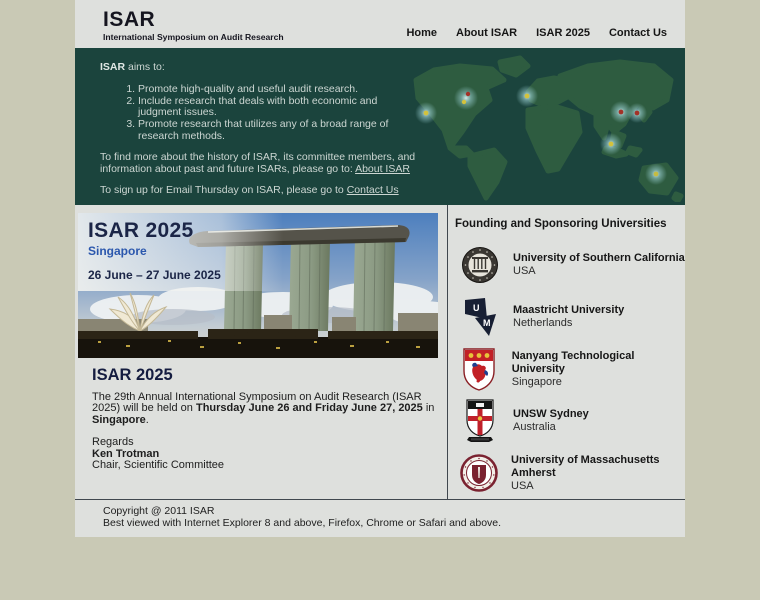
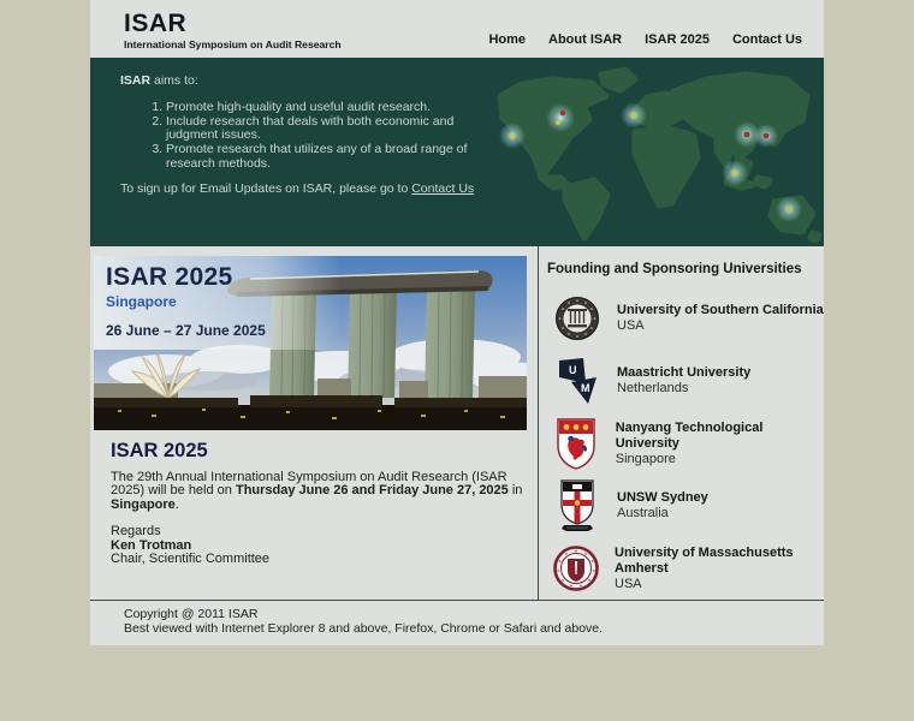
  ISAR
  International Symposium on Audit Research
  Home
  About ISAR
  ISAR 2025
  Contact Us
  ISAR aims to:
  Promote high-quality and useful audit research.
  Include research that deals with both economic and judgment issues.
  Promote research that utilizes any of a broad range of research methods.
- To find more about the history of ISAR, its committee members, and information about past and future ISARs, please go to: About ISAR
- To sign up for Email Thursday on ISAR, please go to Contact Us
+ To sign up for Email Updates on ISAR, please go to Contact Us
  ISAR 2025
  Singapore
  26 June – 27 June 2025
  ISAR 2025
  The 29th Annual International Symposium on Audit Research (ISAR 2025) will be held on Thursday June 26 and Friday June 27, 2025 in Singapore.
  Regards
  Ken Trotman
  Chair, Scientific Committee
  Founding and Sponsoring Universities
  University of Southern California
  USA
  U
  M
  Maastricht University
  Netherlands
  Nanyang Technological University
  Singapore
  UNSW Sydney
  Australia
  University of Massachusetts Amherst
  USA
  Copyright @ 2011 ISAR
  Best viewed with Internet Explorer 8 and above, Firefox, Chrome or Safari and above.
